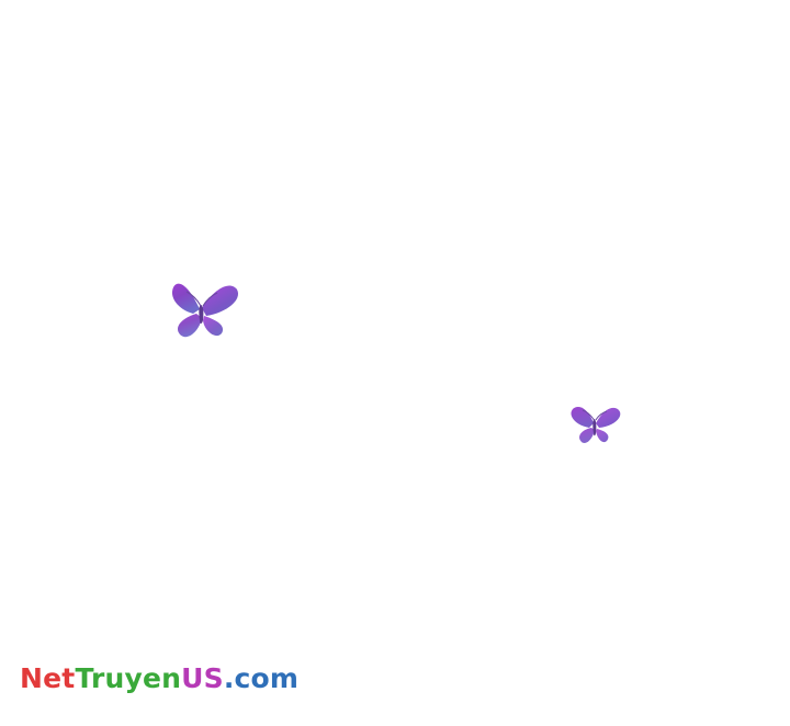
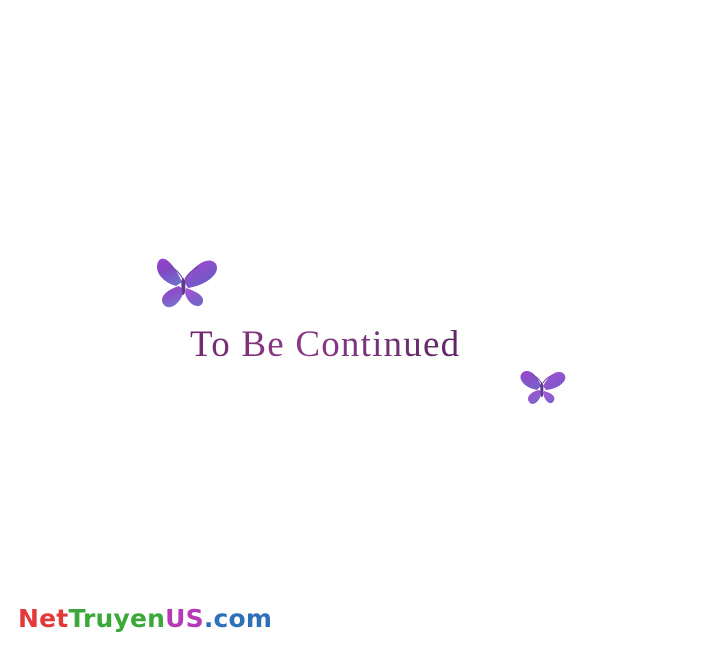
+ To Be Continued
  NetTruyenUS.com
